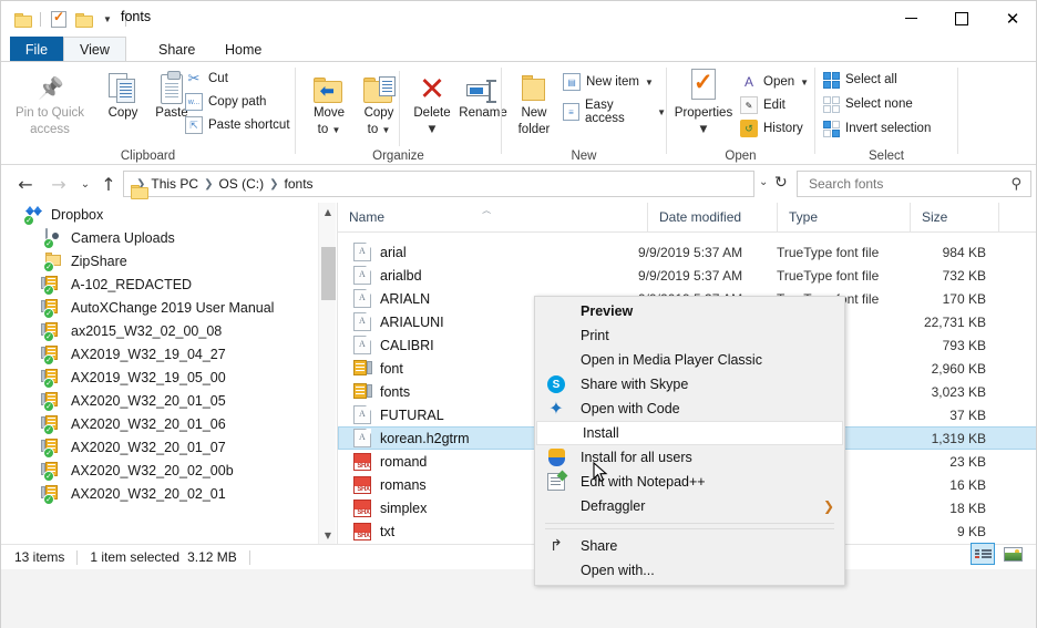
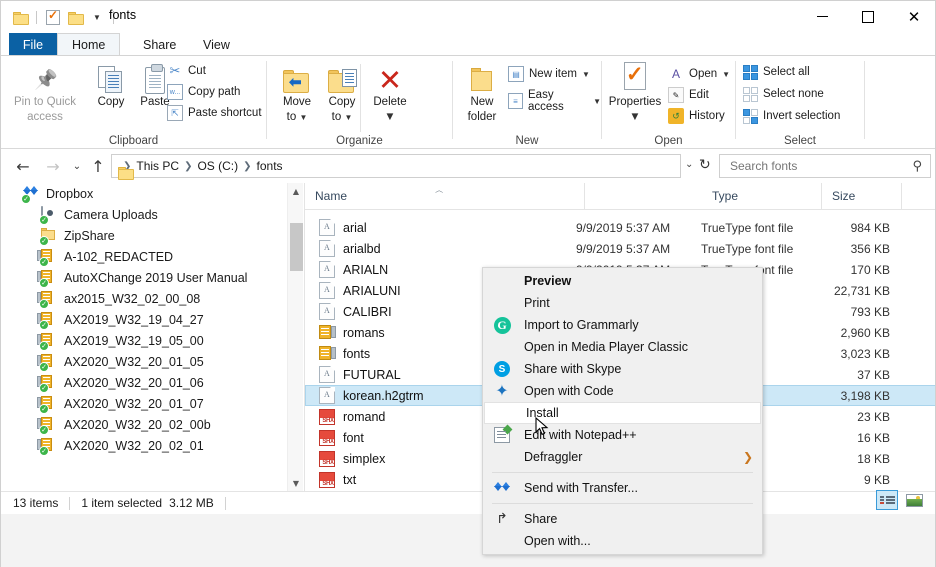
  ▼
  fonts
  ✕
  File
- View
+ Home
  Share
- Home
+ View
  Pin to Quick
  access
  Copy
  Paste
  ✂
  Cut
  Copy path
  ⇱
  Paste shortcut
  Clipboard
  ⬅
  Move
  to ▼
  Copy
  to ▼
  ✕
  Delete
  ▼
- Rename
  Organize
  New
  folder
  ▤
  New item
  ▼
  ≡
  Easy access
  ▼
  New
  ✓
  Properties
  ▼
  A
  Open
  ▼
  ✎
  Edit
  ↺
  History
  Open
  Select all
  Select none
  Invert selection
  Select
  ←
  →
  ⌄
  ↑
  ❯
  This PC
  ❯
  OS (C:)
  ❯
  fonts
  ⌄
  ↻
  Search fonts
  ⚲
  ✓
  Dropbox
  ✓
  Camera Uploads
  ✓
  ZipShare
  ✓
  A-102_REDACTED
  ✓
  AutoXChange 2019 User Manual
  ✓
  ax2015_W32_02_00_08
  ✓
  AX2019_W32_19_04_27
  ✓
  AX2019_W32_19_05_00
  ✓
  AX2020_W32_20_01_05
  ✓
  AX2020_W32_20_01_06
  ✓
  AX2020_W32_20_01_07
  ✓
  AX2020_W32_20_02_00b
  ✓
  AX2020_W32_20_02_01
  ▲
  ▼
  Name
  ︿
- Date modified
  Type
  Size
  arial
  9/9/2019 5:37 AM
  TrueType font file
  984 KB
  arialbd
  9/9/2019 5:37 AM
  TrueType font file
- 732 KB
+ 356 KB
  ARIALN
  170 KB
  ARIALUNI
  22,731 KB
  CALIBRI
  793 KB
- font
+ romans
  2,960 KB
  fonts
  3,023 KB
  FUTURAL
  37 KB
  korean.h2gtrm
- 1,319 KB
+ 3,198 KB
  romand
  23 KB
- romans
+ font
  16 KB
  simplex
  18 KB
  txt
  9 KB
  Preview
  Print
+ G
+ Import to Grammarly
  Open in Media Player Classic
  S
  Share with Skype
  ✦
  Open with Code
  Install
- Install for all users
  Edit with Notepad++
  Defraggler
  ❯
+ Send with Transfer...
  ↱
  Share
  Open with...
  13 items
  1 item selected
  3.12 MB
